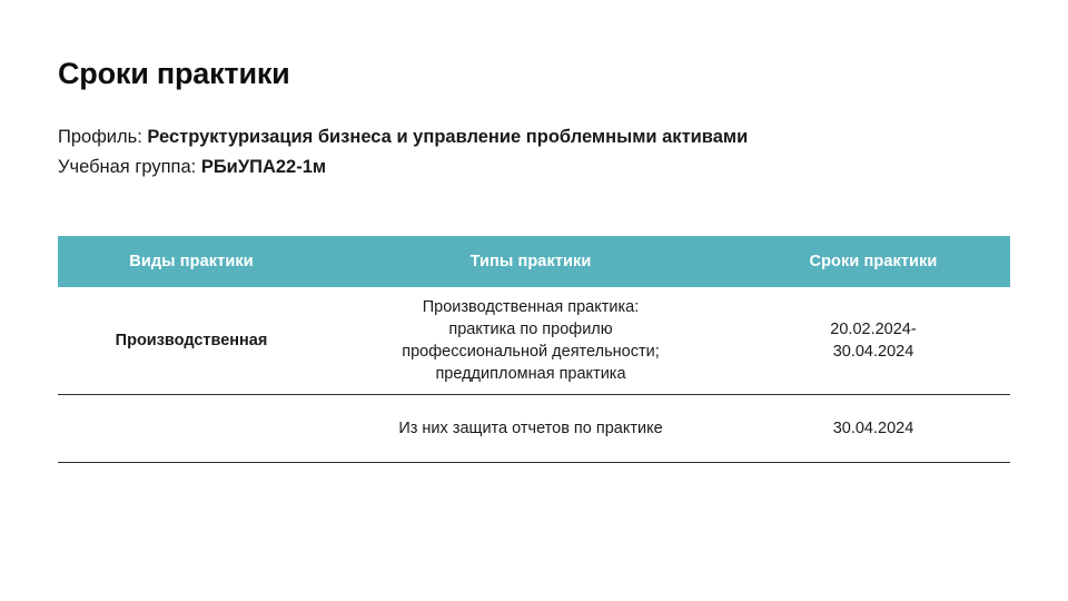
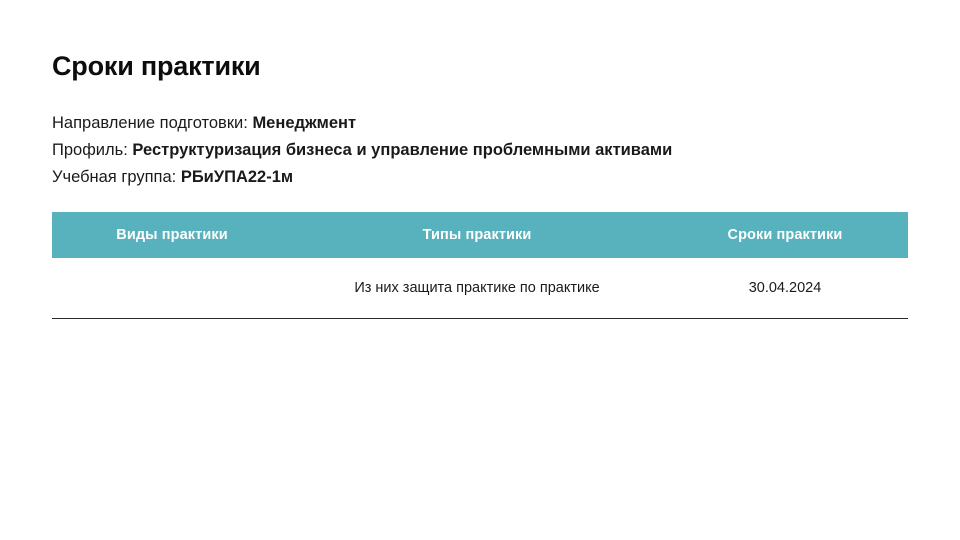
  Сроки практики
+ Направление подготовки: Менеджмент
  Профиль: Реструктуризация бизнеса и управление проблемными активами
  Учебная группа: РБиУПА22-1м
  Виды практики	Типы практики	Сроки практики
- Производственная	Производственная практика: практика по профилю профессиональной деятельности; преддипломная практика	20.02.2024- 30.04.2024
- 	Из них защита отчетов по практике	30.04.2024
+ 	Из них защита практике по практике	30.04.2024
